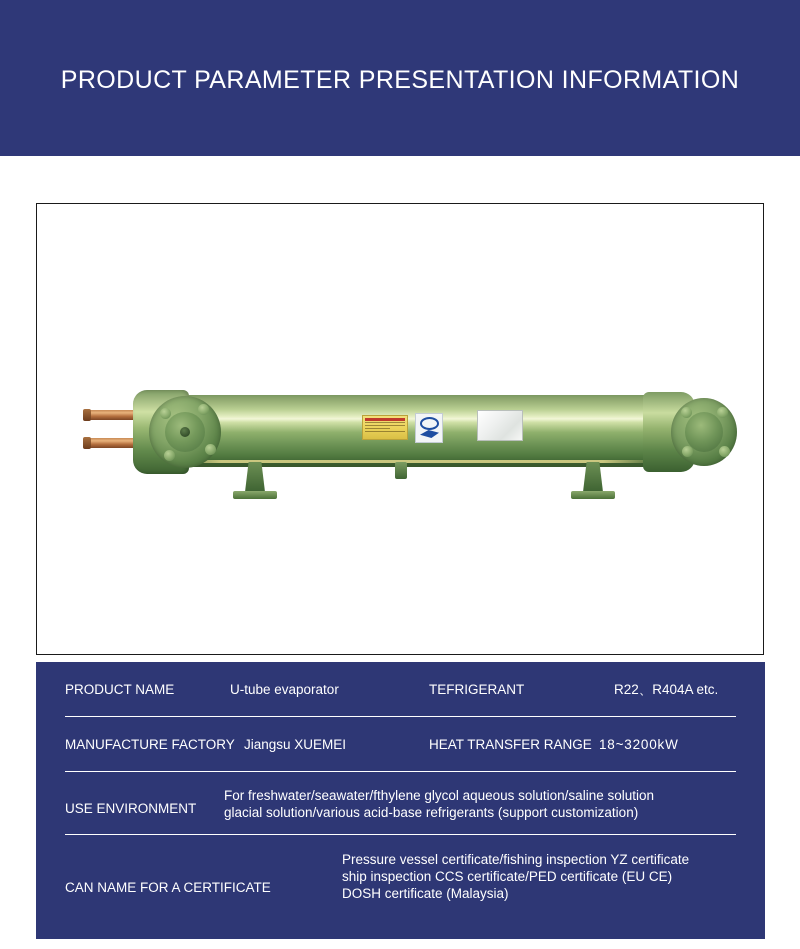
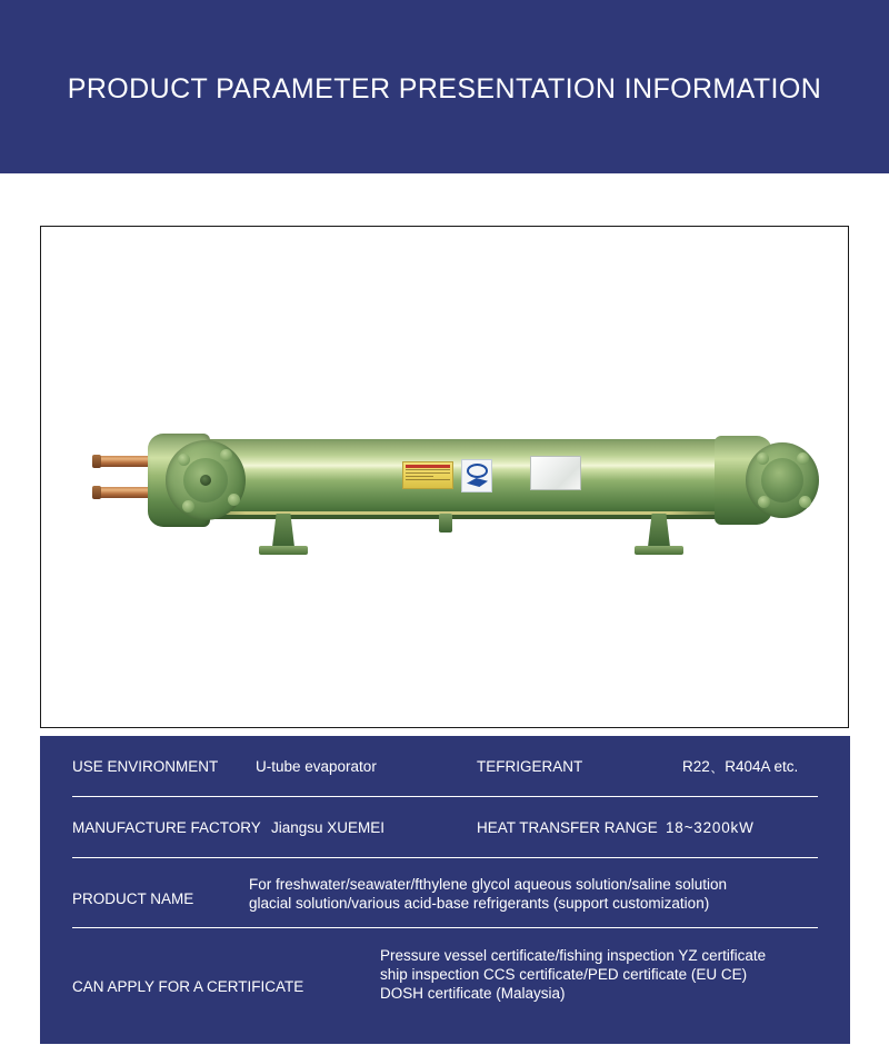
  PRODUCT PARAMETER PRESENTATION INFORMATION
- PRODUCT NAME
+ USE ENVIRONMENT
  U-tube evaporator
  TEFRIGERANT
  R22、R404A etc.
  MANUFACTURE FACTORY
  Jiangsu XUEMEI
  HEAT TRANSFER RANGE
  18~3200kW
- USE ENVIRONMENT
+ PRODUCT NAME
  For freshwater/seawater/fthylene glycol aqueous solution/saline solution
  glacial solution/various acid-base refrigerants (support customization)
- CAN NAME FOR A CERTIFICATE
+ CAN APPLY FOR A CERTIFICATE
  Pressure vessel certificate/fishing inspection YZ certificate
  ship inspection CCS certificate/PED certificate (EU CE)
  DOSH certificate (Malaysia)
